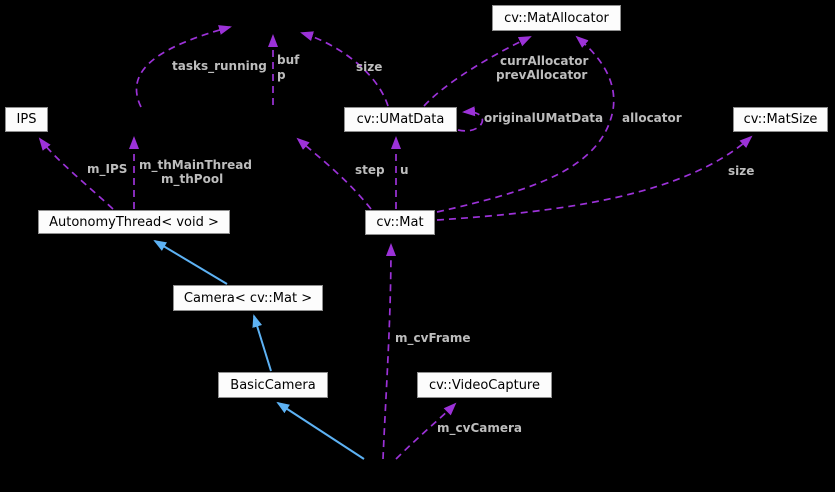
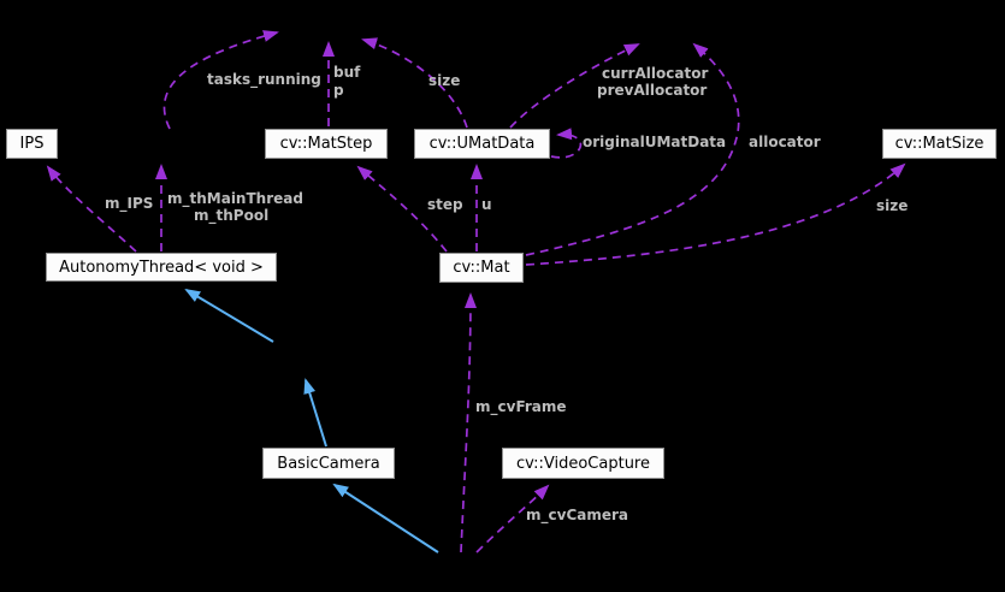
- cv::MatAllocator
  IPS
+ cv::MatStep
  cv::UMatData
  cv::MatSize
  AutonomyThread< void >
  cv::Mat
- Camera< cv::Mat >
  BasicCamera
  cv::VideoCapture
  tasks_running
  buf
  p
  size
  currAllocator
  prevAllocator
  originalUMatData
  allocator
  m_IPS
  m_thMainThread
  m_thPool
  step
  u
  size
  m_cvFrame
  m_cvCamera
